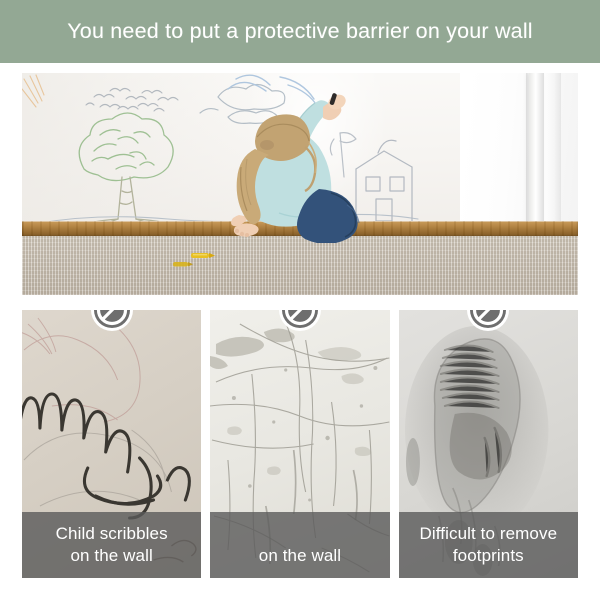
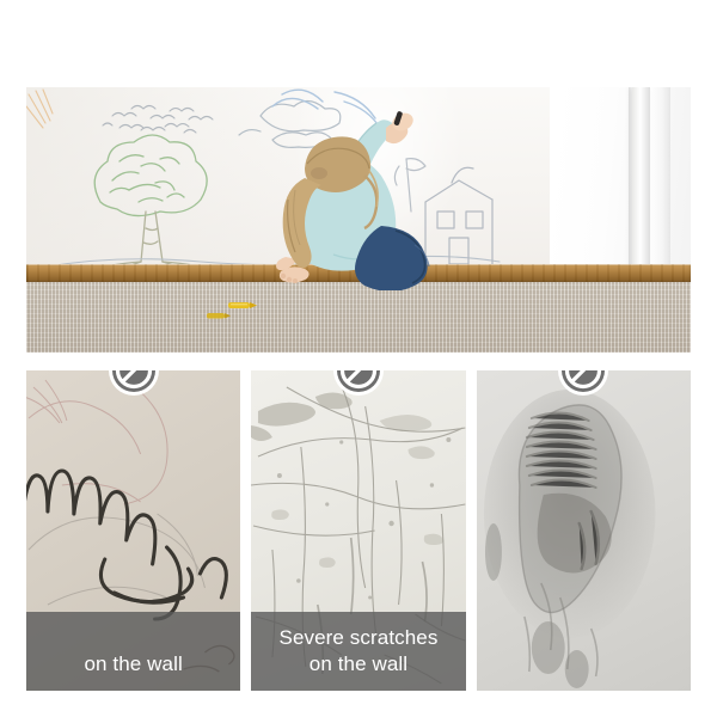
- You need to put a protective barrier on your wall
- Child scribbles
  on the wall
+ Severe scratches
  on the wall
- Difficult to remove
- footprints
